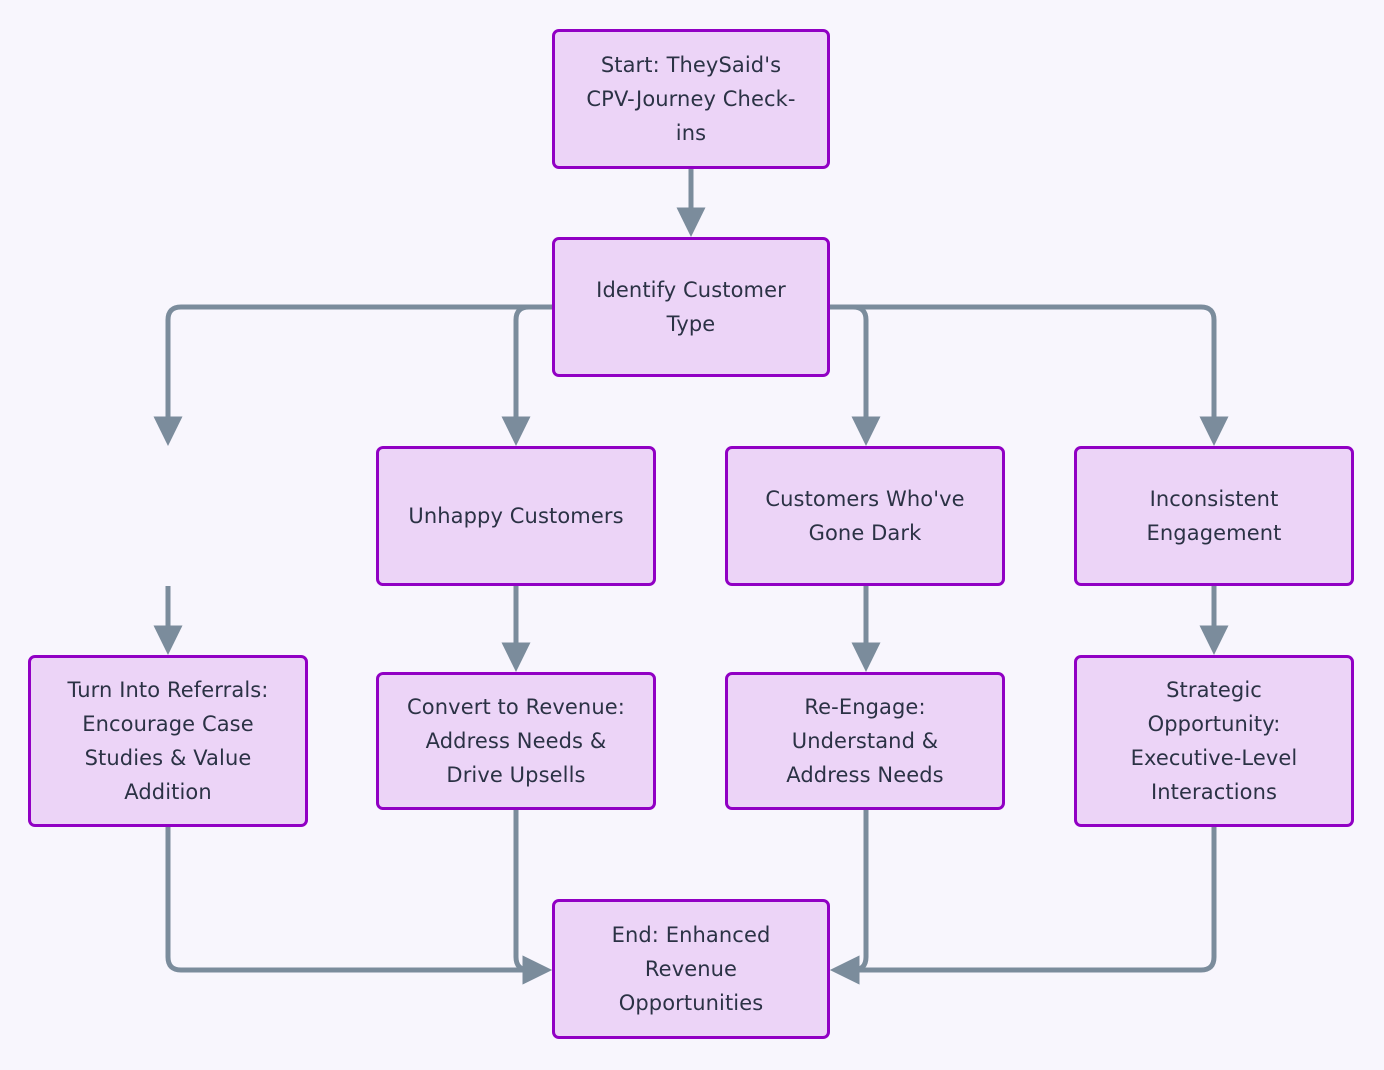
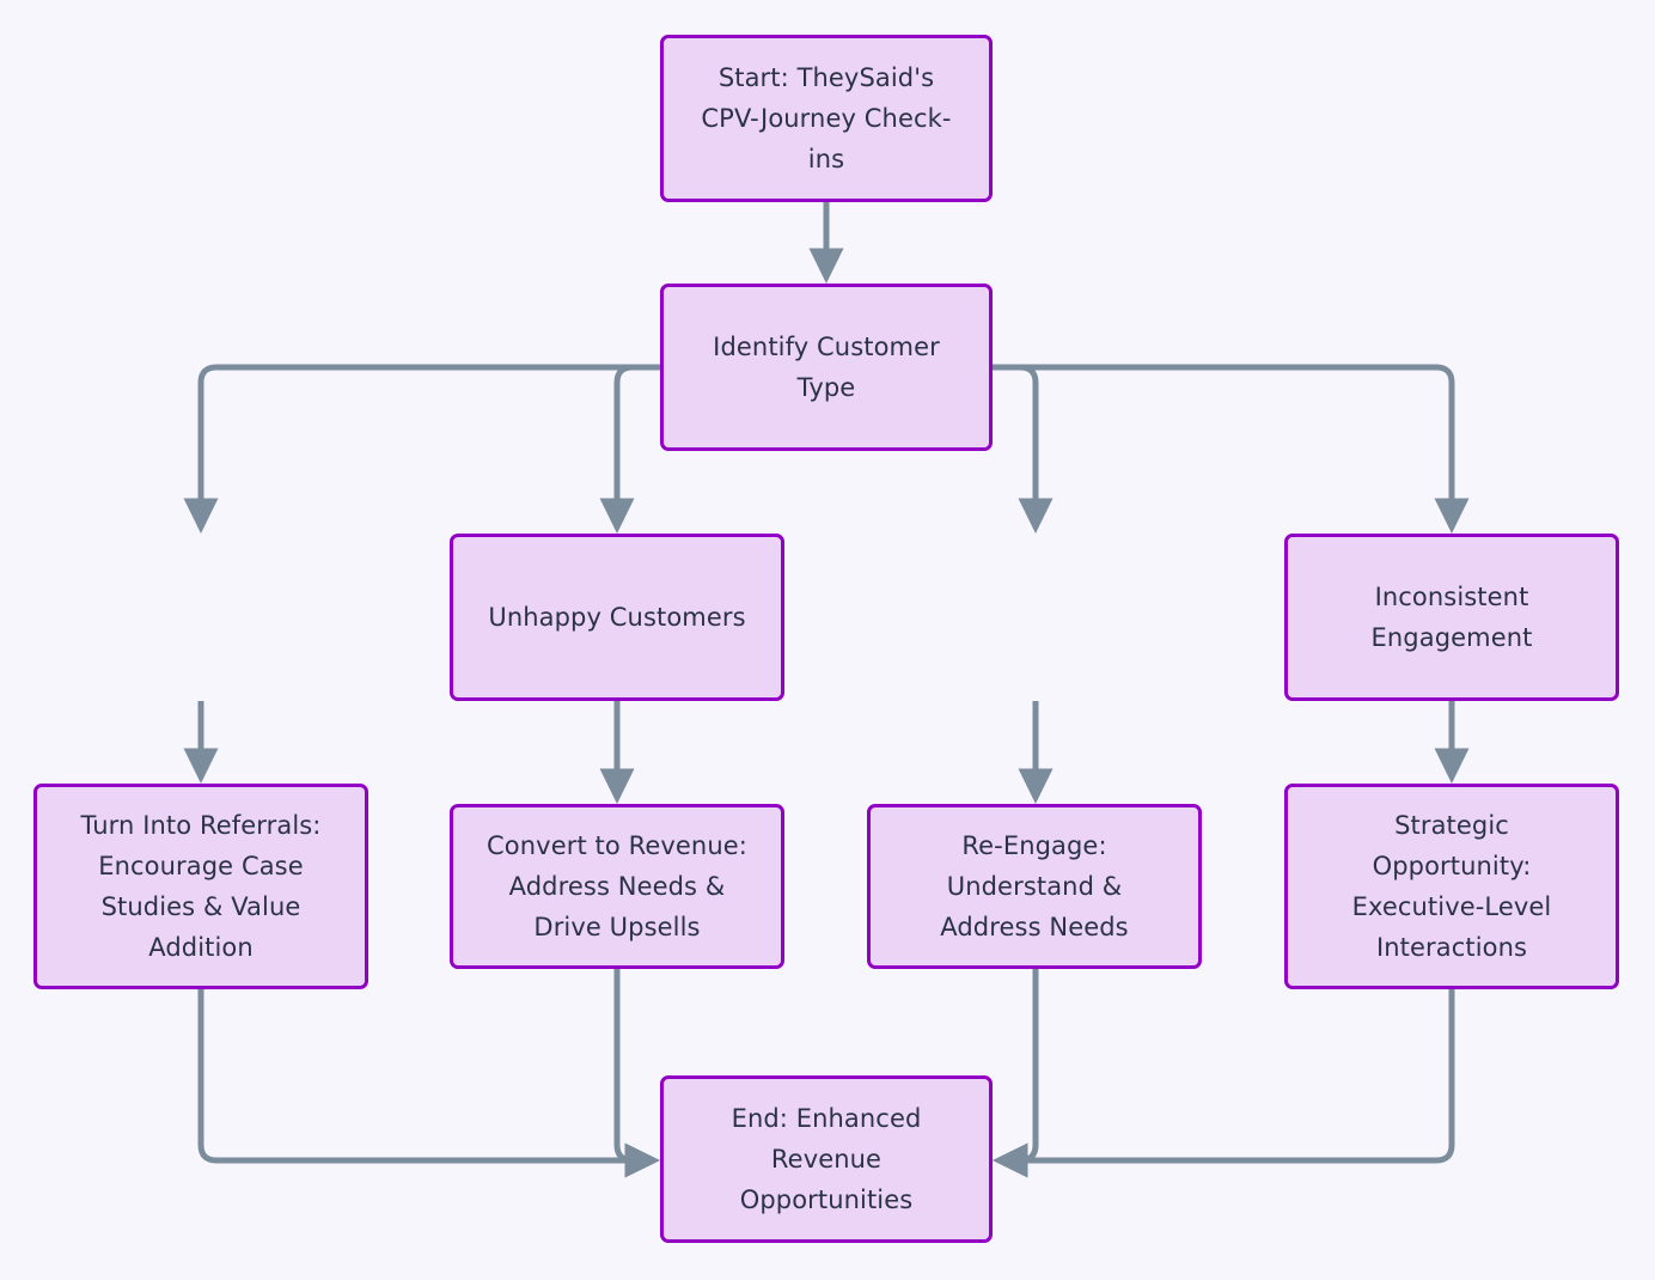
  Start: TheySaid's
  CPV-Journey Check-
  ins
  Identify Customer
  Type
  Unhappy Customers
- Customers Who've
- Gone Dark
  Inconsistent
  Engagement
  Turn Into Referrals:
  Encourage Case
  Studies & Value
  Addition
  Convert to Revenue:
  Address Needs &
  Drive Upsells
  Re-Engage:
  Understand &
  Address Needs
  Strategic
  Opportunity:
  Executive-Level
  Interactions
  End: Enhanced
  Revenue
  Opportunities
